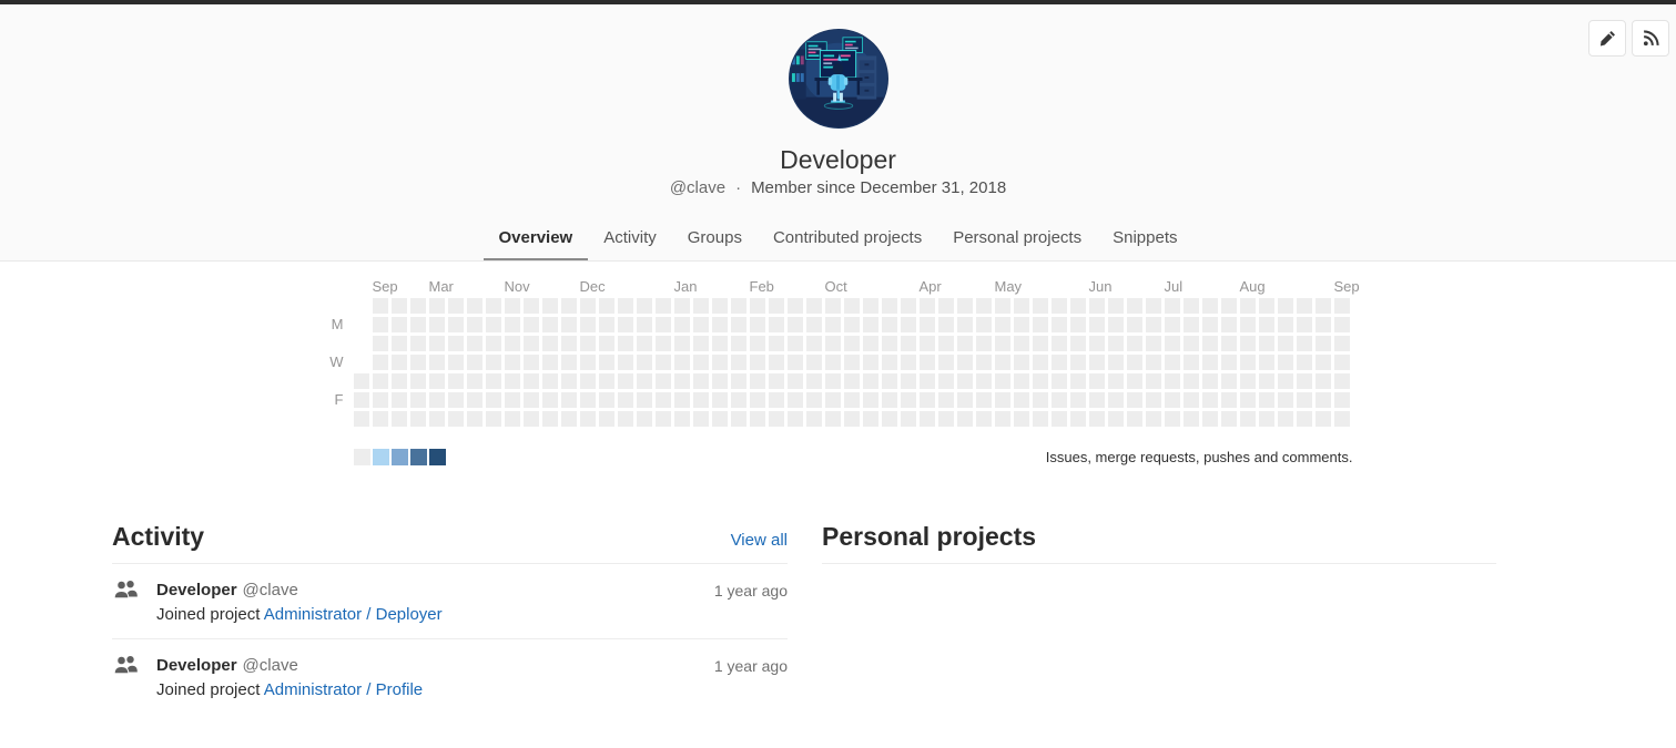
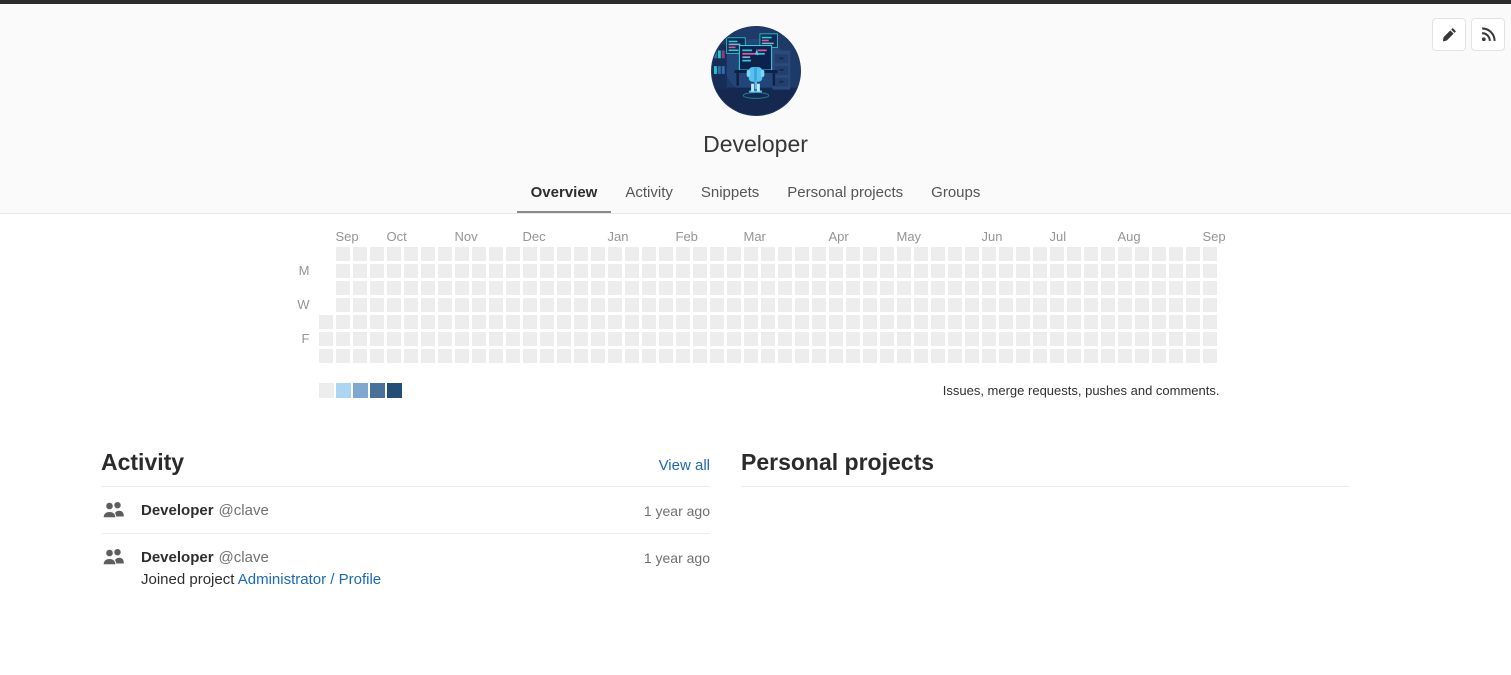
  Developer
- @clave · Member since December 31, 2018
  Overview
  Activity
- Groups
+ Snippets
- Contributed projects
  Personal projects
- Snippets
+ Groups
  Sep
- Mar
+ Oct
  Nov
  Dec
  Jan
  Feb
- Oct
+ Mar
  Apr
  May
  Jun
  Jul
  Aug
  Sep
  M
  W
  F
  Issues, merge requests, pushes and comments.
  Activity
  View all
  Developer
  @clave
  1 year ago
- Joined project Administrator / Deployer
  Developer
  @clave
  1 year ago
  Joined project Administrator / Profile
  Personal projects
